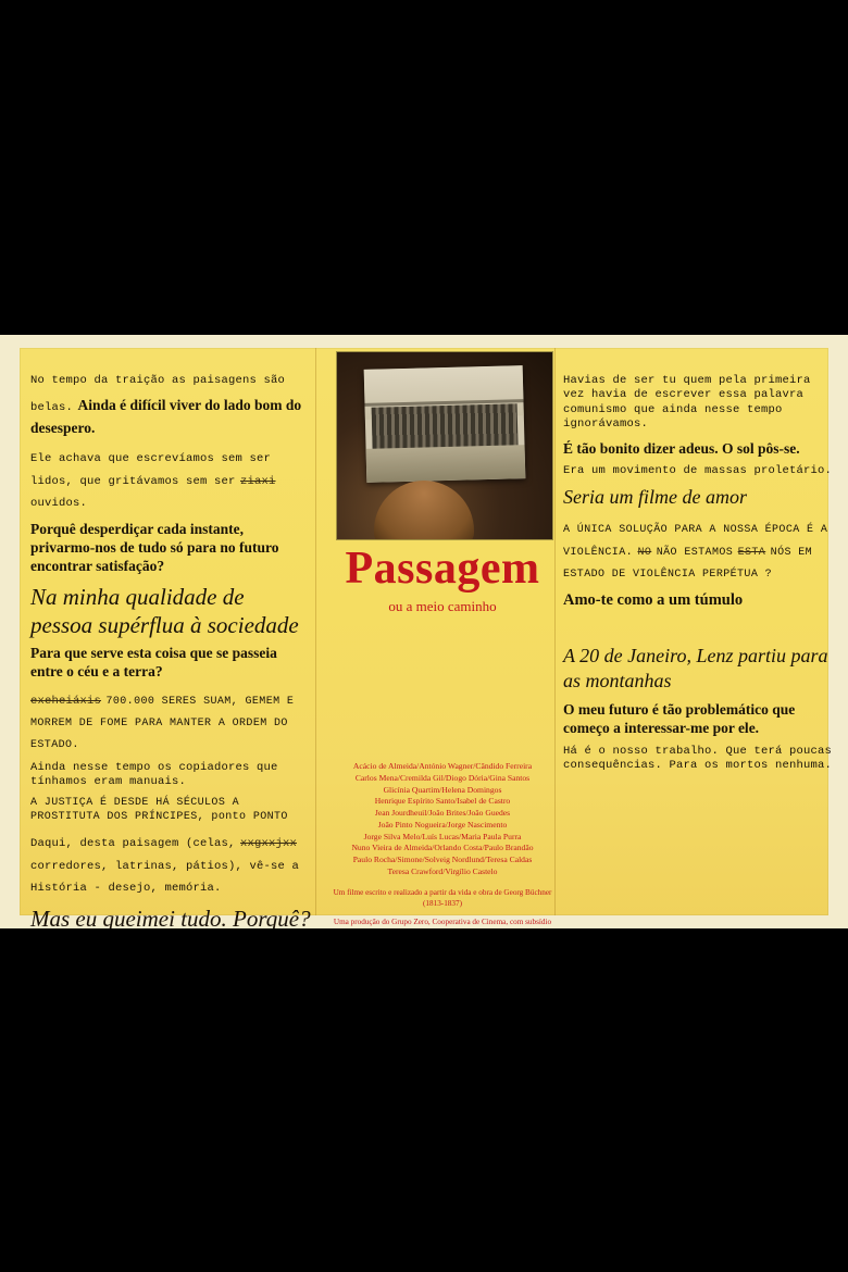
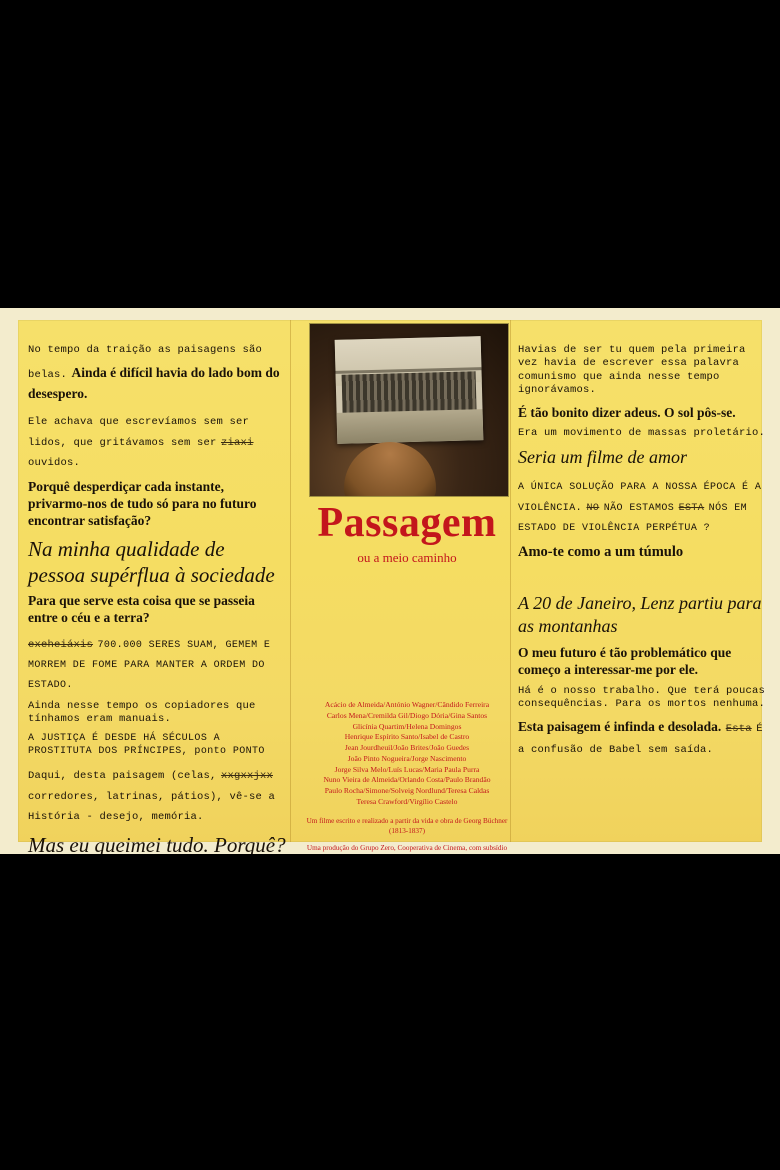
  Passagem
  ou a meio caminho
  No tempo da traição as paisagens são
- belas. Ainda é difícil viver do lado bom do desespero.
+ belas. Ainda é difícil havia do lado bom do desespero.
  Ele achava que escrevíamos sem ser lidos, que gritávamos sem ser ziaxi ouvidos.
  Porquê desperdiçar cada instante, privarmo-nos de tudo só para no futuro encontrar satisfação?
  Na minha qualidade de pessoa supérflua à sociedade
  Havias de ser tu quem pela primeira vez havia de escrever essa palavra comunismo que ainda nesse tempo ignorávamos.
  É tão bonito dizer adeus. O sol pôs-se.
  Era um movimento de massas proletário.
  Seria um filme de amor
  A ÚNICA SOLUÇÃO PARA A NOSSA ÉPOCA É A VIOLÊNCIA. NO NÃO ESTAMOS ESTA NÓS EM ESTADO DE VIOLÊNCIA PERPÉTUA ?
  Amo-te como a um túmulo
  Para que serve esta coisa que se passeia entre o céu e a terra?
  exeheiáxis 700.000 SERES SUAM, GEMEM E MORREM DE FOME PARA MANTER A ORDEM DO ESTADO.
  Ainda nesse tempo os copiadores que tínhamos eram manuais.
  A JUSTIÇA É DESDE HÁ SÉCULOS A PROSTITUTA DOS PRÍNCIPES, ponto PONTO
  Daqui, desta paisagem (celas, xxgxxjxx corredores, latrinas, pátios), vê-se a História - desejo, memória.
  A 20 de Janeiro, Lenz partiu para as montanhas
  O meu futuro é tão problemático que começo a interessar-me por ele.
  Há é o nosso trabalho. Que terá poucas consequências. Para os mortos nenhuma.
+ Esta paisagem é infinda e desolada. Esta É a confusão de Babel sem saída.
  Acácio de Almeida/António Wagner/Cândido Ferreira
  Carlos Mena/Cremilda Gil/Diogo Dória/Gina Santos
  Glicínia Quartim/Helena Domingos
  Henrique Espírito Santo/Isabel de Castro
  Jean Jourdheuil/João Brites/João Guedes
  João Pinto Nogueira/Jorge Nascimento
  Jorge Silva Melo/Luís Lucas/Maria Paula Purra
  Nuno Vieira de Almeida/Orlando Costa/Paulo Brandão
  Paulo Rocha/Simone/Solveig Nordlund/Teresa Caldas
  Teresa Crawford/Virgílio Castelo
  Um filme escrito e realizado a partir da vida e obra de Georg Büchner (1813-1837)
